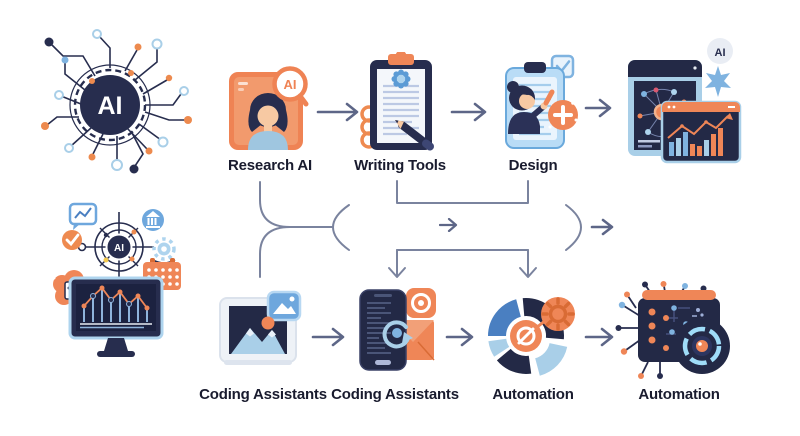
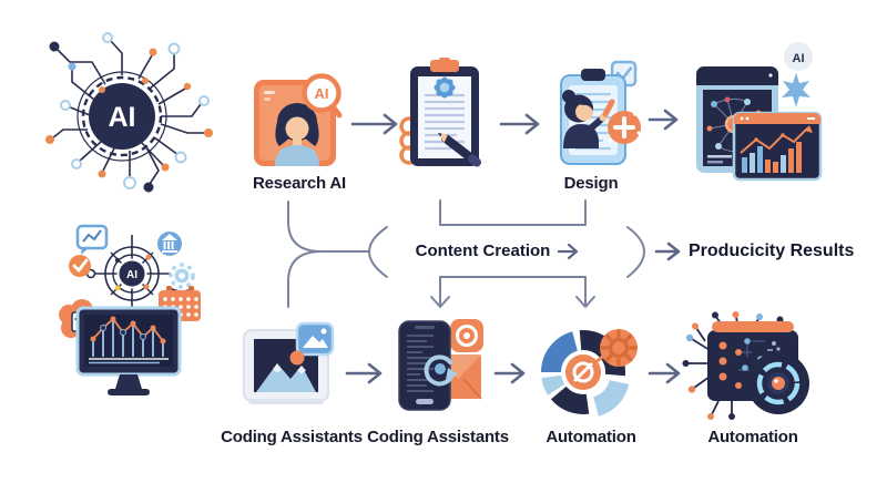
  AI
  AI
  AI
  AI
  Research AI
- Writing Tools
  Design
  Coding Assistants
  Coding Assistants
  Automation
  Automation
+ Content Creation
+ Producicity Results
